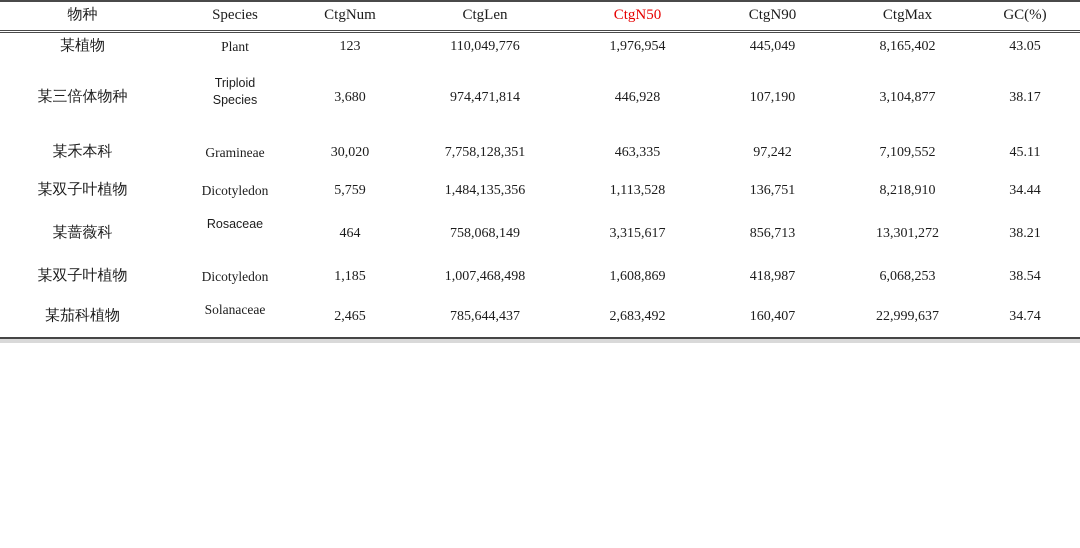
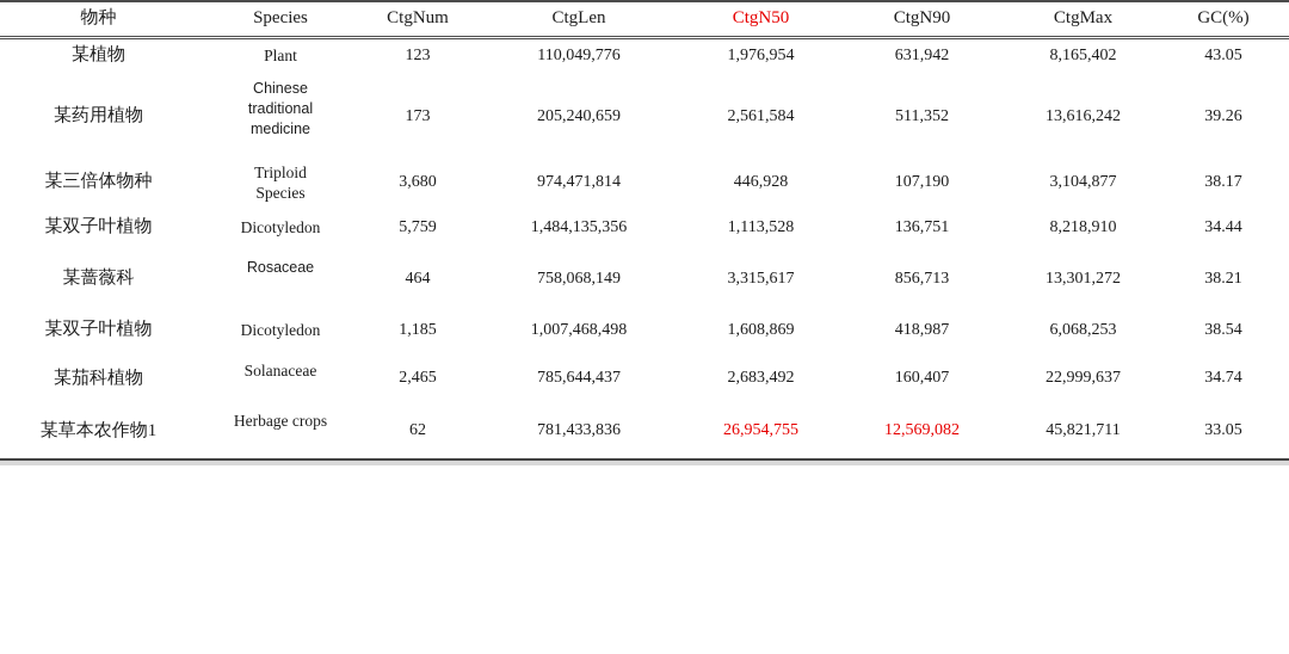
  物种	Species	CtgNum	CtgLen	CtgN50	CtgN90	CtgMax	GC(%)
- 某植物	Plant	123	110,049,776	1,976,954	445,049	8,165,402	43.05
+ 某植物	Plant	123	110,049,776	1,976,954	631,942	8,165,402	43.05
+ 某药用植物	Chinese traditional medicine	173	205,240,659	2,561,584	511,352	13,616,242	39.26
  某三倍体物种	Triploid Species	3,680	974,471,814	446,928	107,190	3,104,877	38.17
- 某禾本科	Gramineae	30,020	7,758,128,351	463,335	97,242	7,109,552	45.11
  某双子叶植物	Dicotyledon	5,759	1,484,135,356	1,113,528	136,751	8,218,910	34.44
  某蔷薇科	Rosaceae	464	758,068,149	3,315,617	856,713	13,301,272	38.21
  某双子叶植物	Dicotyledon	1,185	1,007,468,498	1,608,869	418,987	6,068,253	38.54
  某茄科植物	Solanaceae	2,465	785,644,437	2,683,492	160,407	22,999,637	34.74
+ 某草本农作物1	Herbage crops	62	781,433,836	26,954,755	12,569,082	45,821,711	33.05
